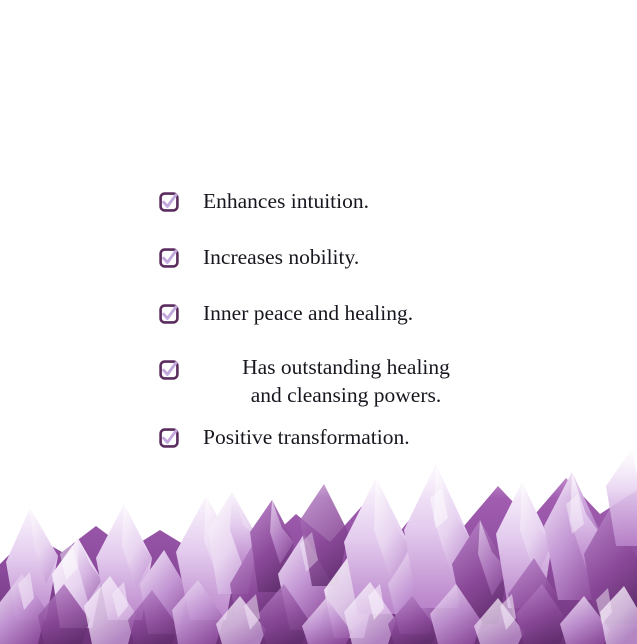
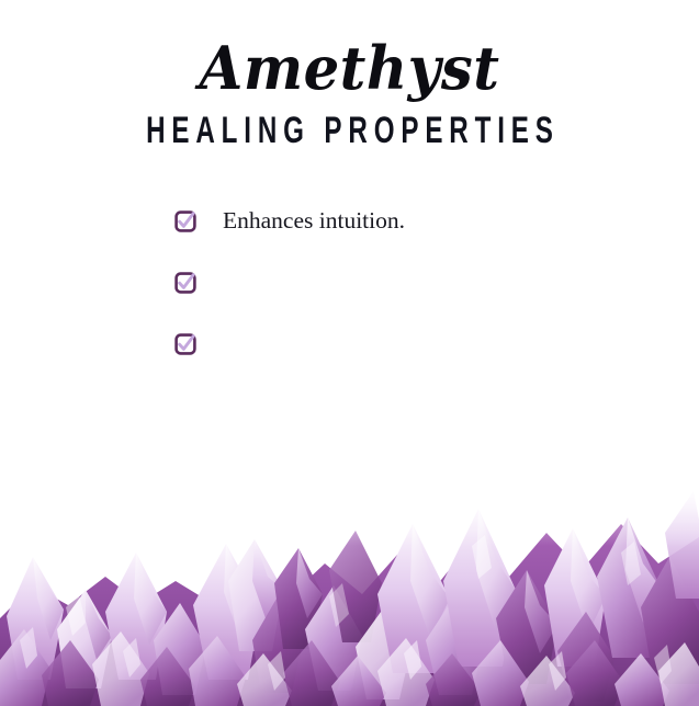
+ Amethyst
+ HEALING PROPERTIES
  Enhances intuition.
- Increases nobility.
- Inner peace and healing.
- Has outstanding healing
- and cleansing powers.
- Positive transformation.
